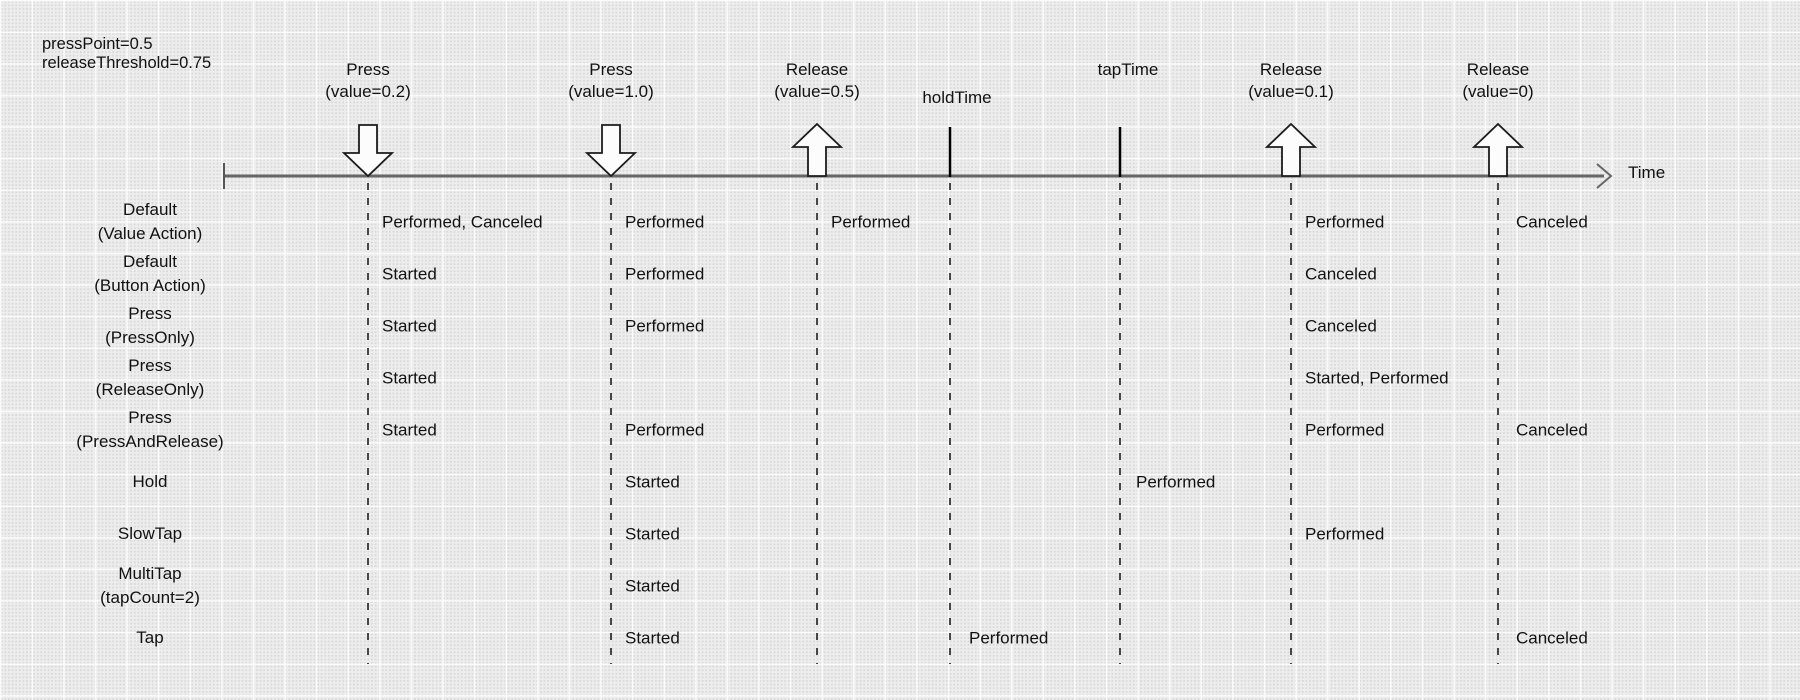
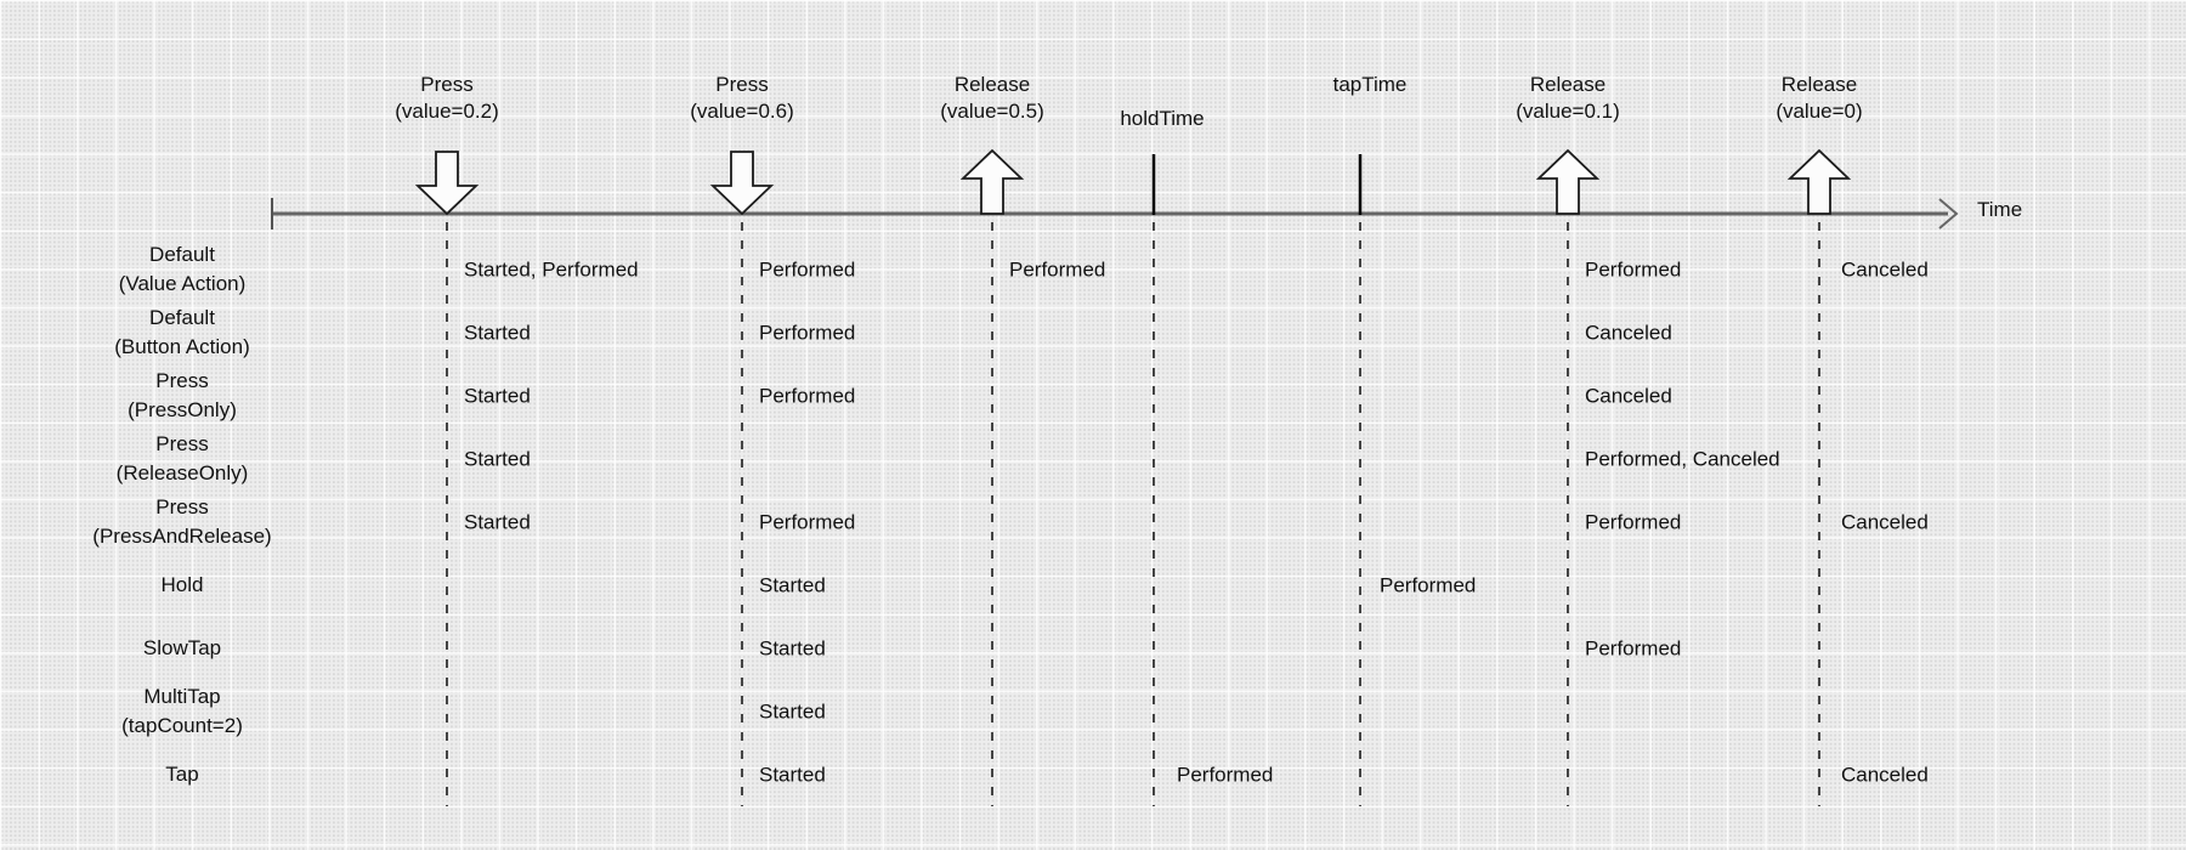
- pressPoint=0.5
- releaseThreshold=0.75
  Press
  (value=0.2)
  Press
- (value=1.0)
+ (value=0.6)
  Release
  (value=0.5)
  holdTime
  tapTime
  Release
  (value=0.1)
  Release
  (value=0)
  Time
  Default
  (Value Action)
  Default
  (Button Action)
  Press
  (PressOnly)
  Press
  (ReleaseOnly)
  Press
  (PressAndRelease)
  Hold
  SlowTap
  MultiTap
  (tapCount=2)
  Tap
- Performed, Canceled
+ Started, Performed
  Performed
  Performed
  Performed
  Canceled
  Started
  Performed
  Canceled
  Started
  Performed
  Canceled
  Started
- Started, Performed
+ Performed, Canceled
  Started
  Performed
  Performed
  Canceled
  Started
  Performed
  Started
  Performed
  Started
  Started
  Performed
  Canceled
